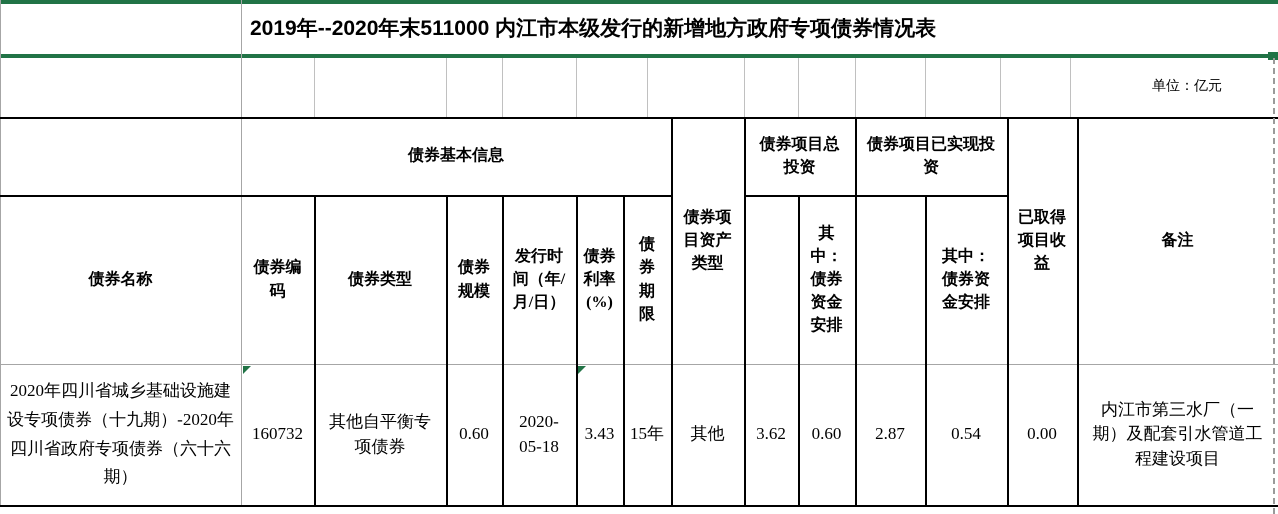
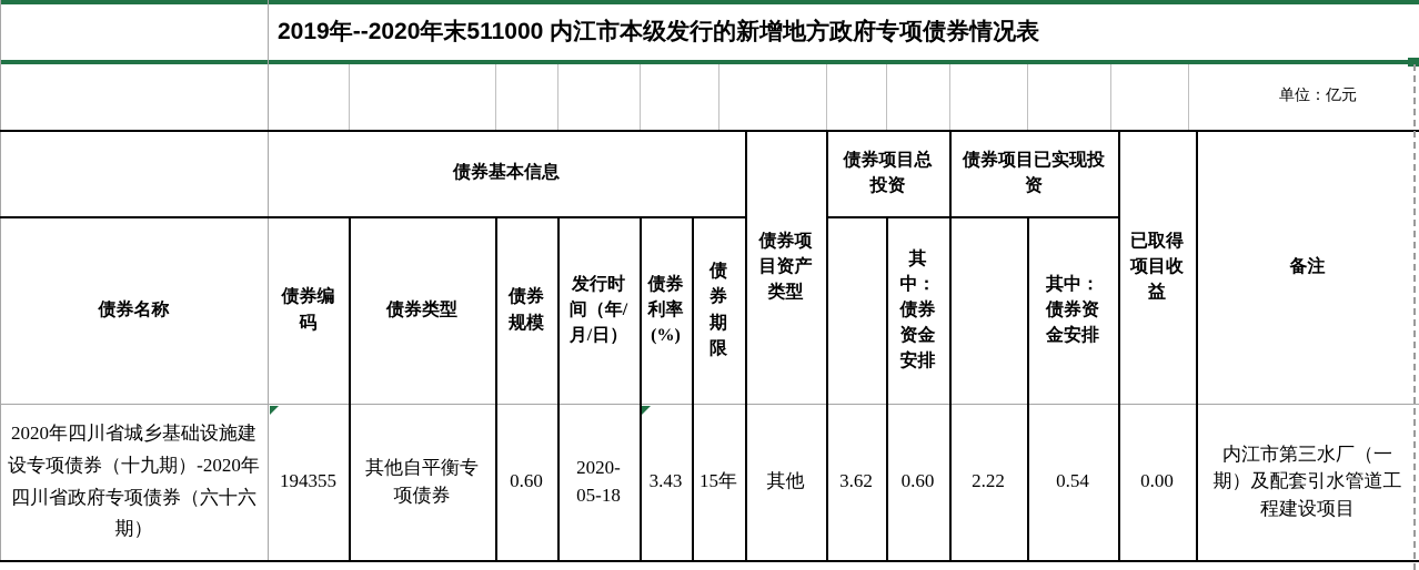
  2019年--2020年末511000 内江市本级发行的新增地方政府专项债券情况表
  单位：亿元
  债券基本信息
  债券项目总投资
  债券项目已实现投资
  债券项目资产类型
  已取得项目收益
  备注
  债券名称
  债券编码
  债券类型
  债券规模
  发行时间（年/月/日）
  债券利率(%)
  债券期限
  其中：债券资金安排
  其中：债券资金安排
  2020年四川省城乡基础设施建设专项债券（十九期）-2020年四川省政府专项债券（六十六期）
- 160732
+ 194355
  其他自平衡专项债券
  0.60
  2020-05-18
  3.43
  15年
  其他
  3.62
  0.60
- 2.87
+ 2.22
  0.54
  0.00
  内江市第三水厂（一期）及配套引水管道工程建设项目
